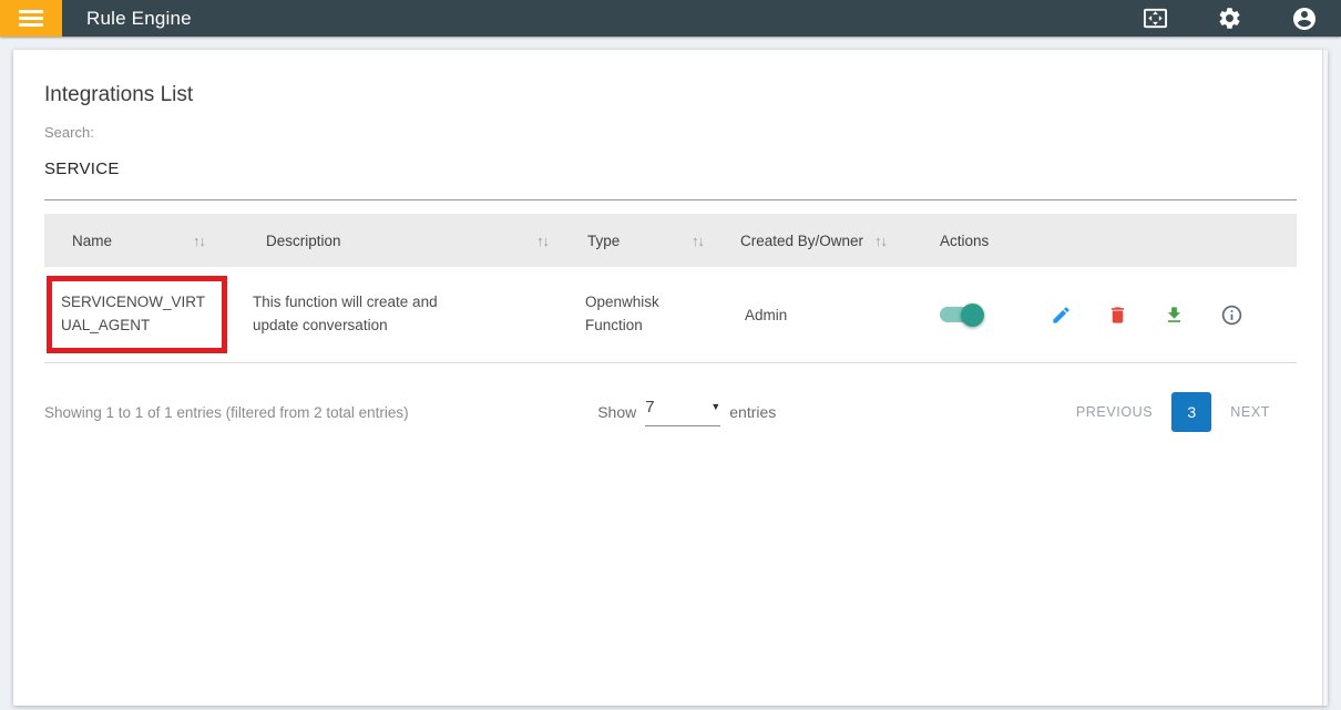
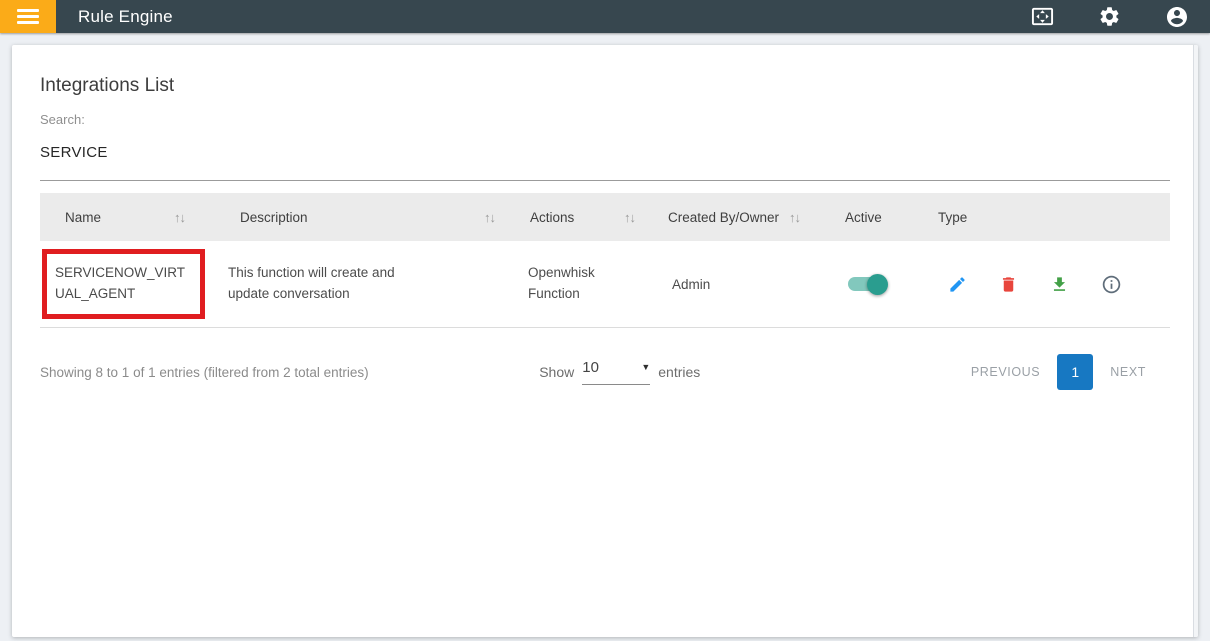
  Rule Engine
  Integrations List
  Search:
  SERVICE
  Name
  ↑↓
  Description
  ↑↓
- Type
+ Actions
  ↑↓
  Created By/Owner
  ↑↓
+ Active
- Actions
+ Type
  SERVICENOW_VIRTUAL_AGENT
  This function will create and update conversation
  Openwhisk Function
  Admin
- Showing 1 to 1 of 1 entries (filtered from 2 total entries)
+ Showing 8 to 1 of 1 entries (filtered from 2 total entries)
  Show
- 7
+ 10
  ▼
  entries
  PREVIOUS
- 3
+ 1
  NEXT
